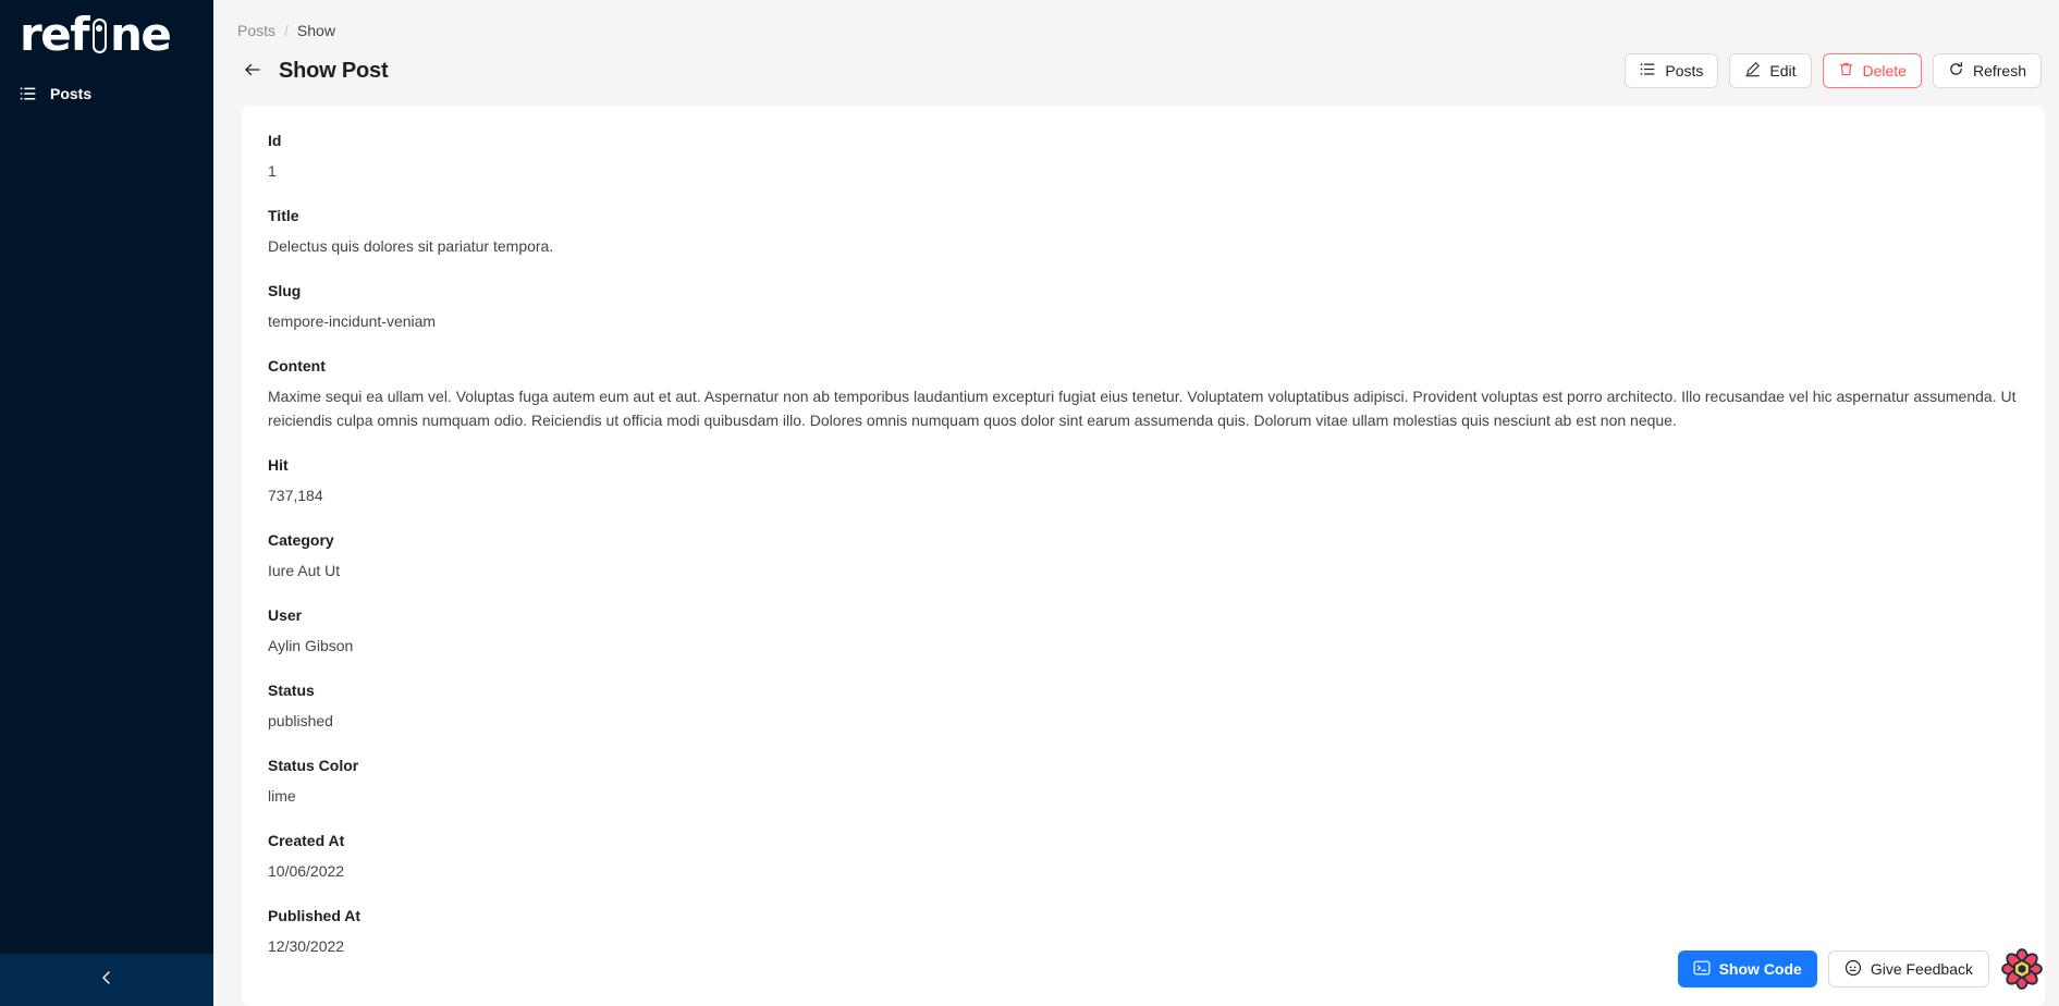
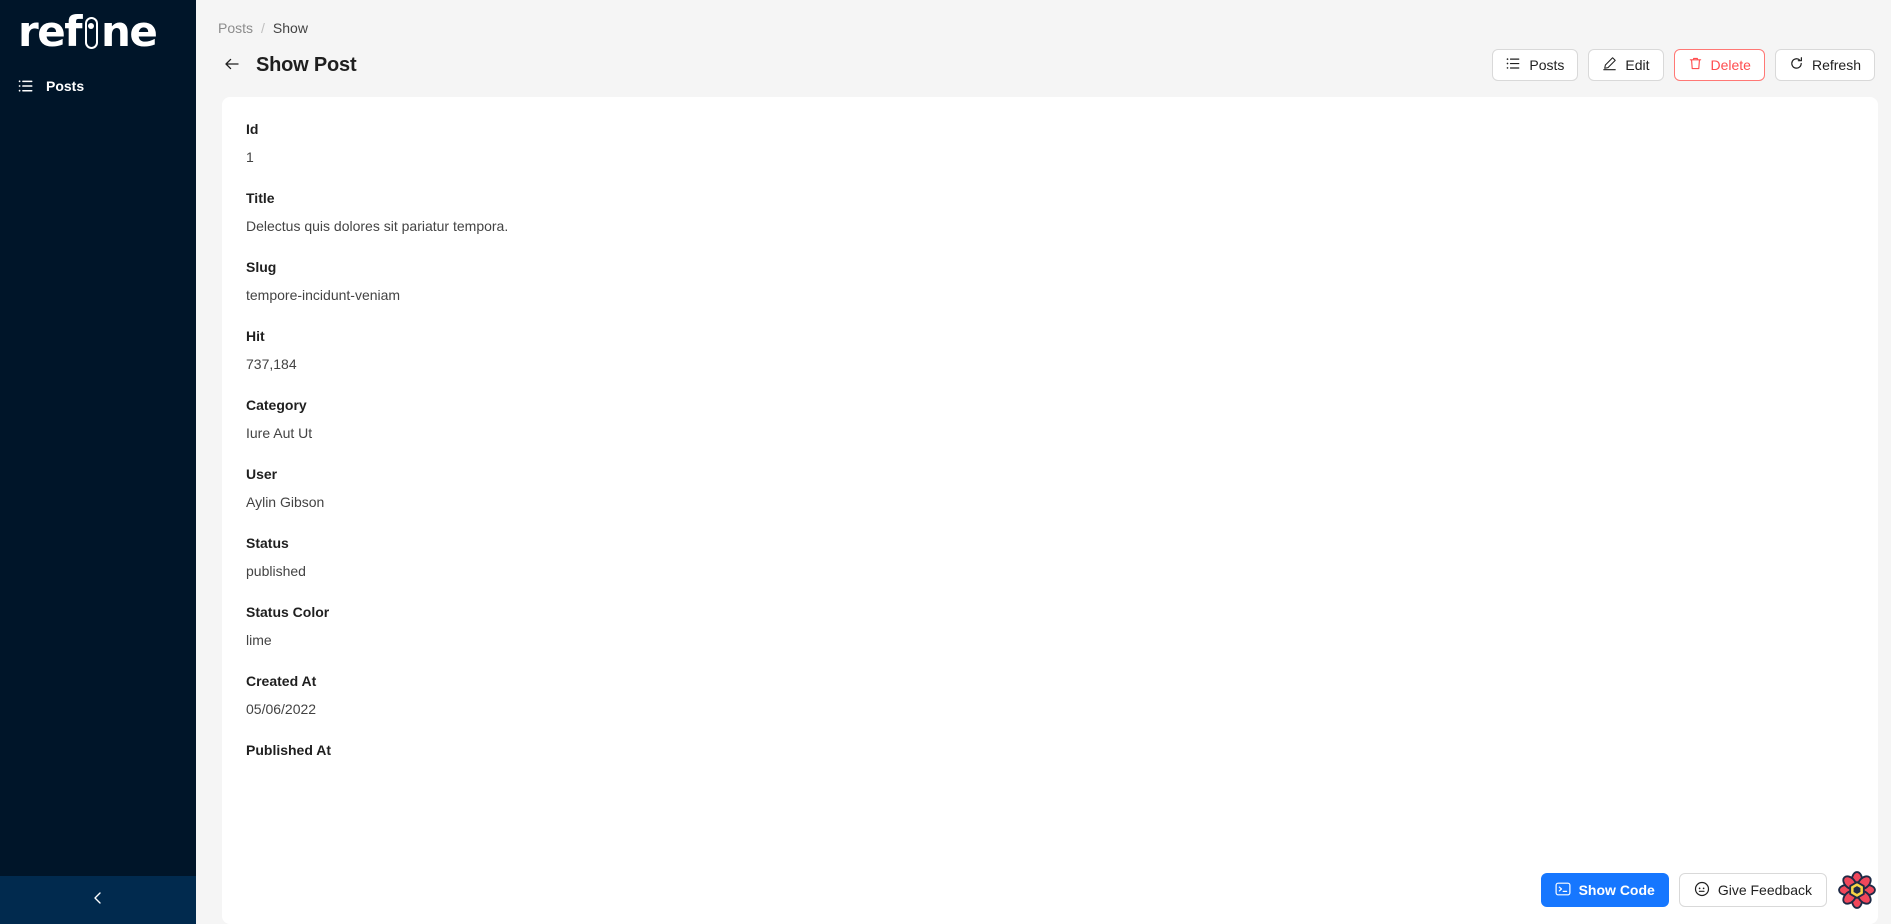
  ref
  ne
  Posts
  Posts
  /
  Show
  Show Post
  Posts
  Edit
  Delete
  Refresh
  Id
  1
  Title
  Delectus quis dolores sit pariatur tempora.
  Slug
  tempore-incidunt-veniam
- Content
- Maxime sequi ea ullam vel. Voluptas fuga autem eum aut et aut. Aspernatur non ab temporibus laudantium excepturi fugiat eius tenetur. Voluptatem voluptatibus adipisci. Provident voluptas est porro architecto. Illo recusandae vel hic aspernatur assumenda. Ut reiciendis culpa omnis numquam odio. Reiciendis ut officia modi quibusdam illo. Dolores omnis numquam quos dolor sint earum assumenda quis. Dolorum vitae ullam molestias quis nesciunt ab est non neque.
  Hit
  737,184
  Category
  Iure Aut Ut
  User
  Aylin Gibson
  Status
  published
  Status Color
  lime
  Created At
- 10/06/2022
+ 05/06/2022
  Published At
- 12/30/2022
  Show Code
  Give Feedback
